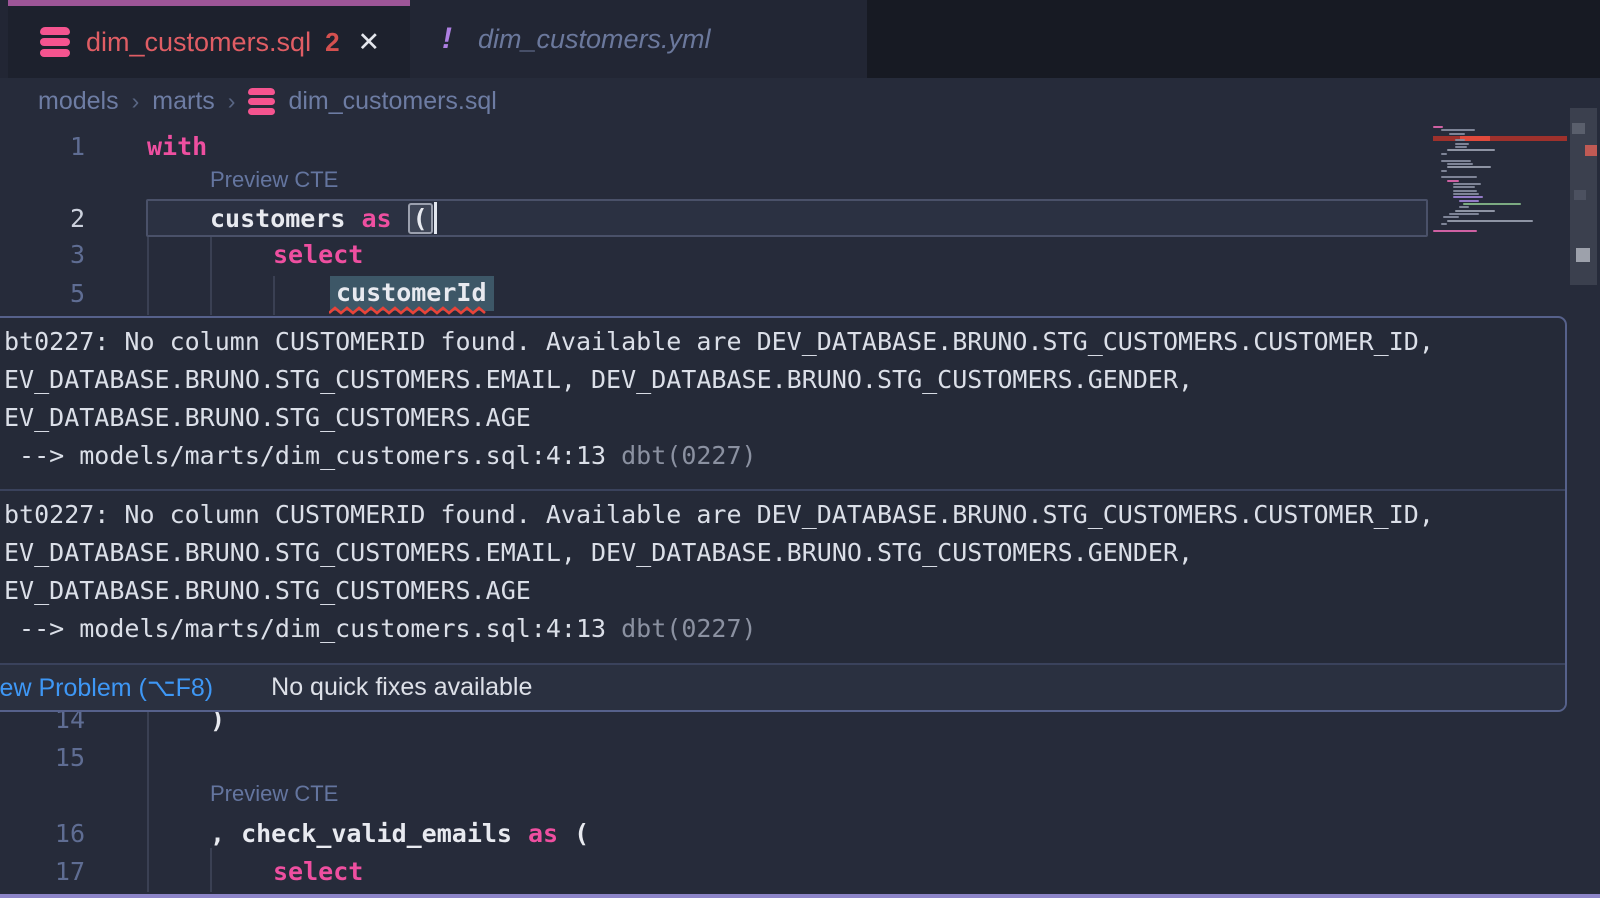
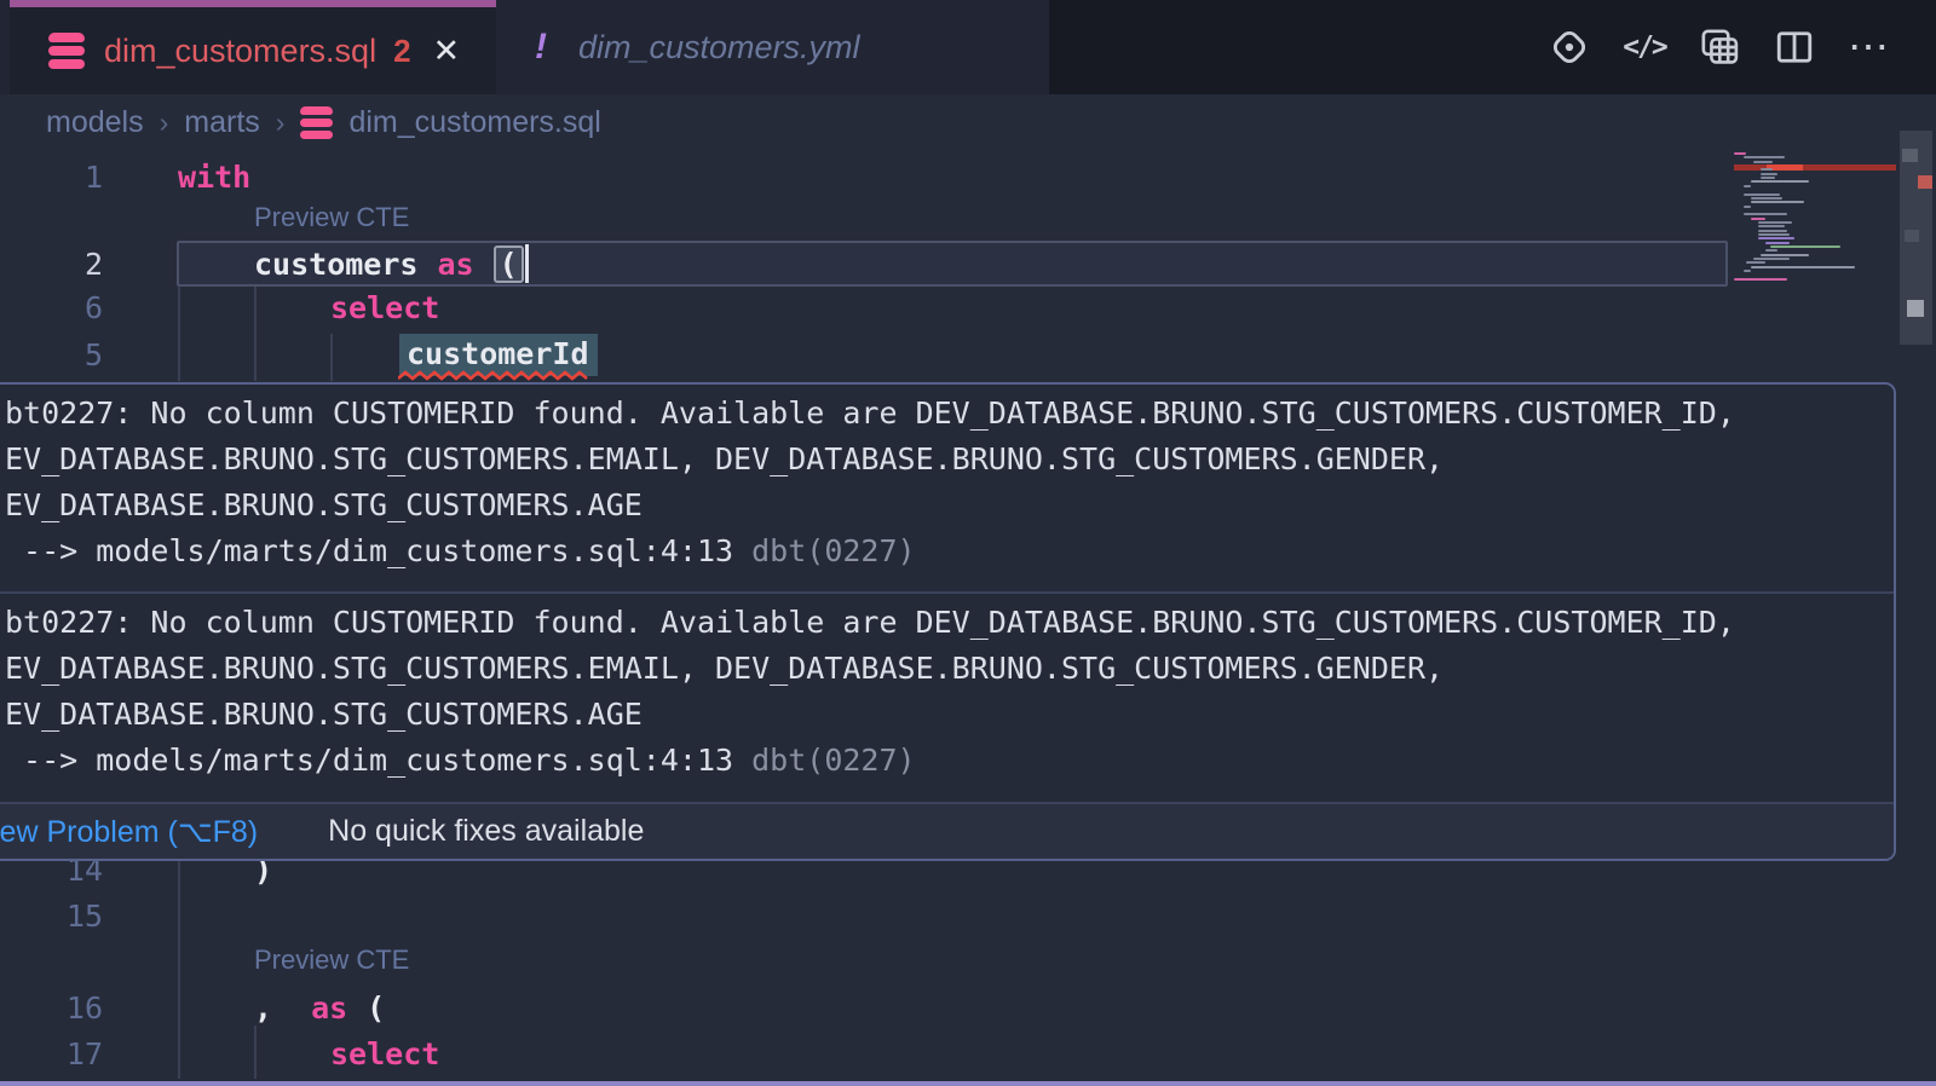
  dim_customers.sql
  2
  ✕
  !
  dim_customers.yml
+ </>
+ ⋯
  models
  ›
  marts
  ›
  dim_customers.sql
  1
  with
  Preview CTE
  2
  customers
  as
  (
- 3
+ 6
  select
  5
  customerId
  14
  )
  15
  Preview CTE
  16
  ,
- check_valid_emails
  as
  (
  17
  select
  bt0227: No column CUSTOMERID found. Available are DEV_DATABASE.BRUNO.STG_CUSTOMERS.CUSTOMER_ID,
  EV_DATABASE.BRUNO.STG_CUSTOMERS.EMAIL, DEV_DATABASE.BRUNO.STG_CUSTOMERS.GENDER,
  EV_DATABASE.BRUNO.STG_CUSTOMERS.AGE
  --> models/marts/dim_customers.sql:4:13 dbt(0227)
  bt0227: No column CUSTOMERID found. Available are DEV_DATABASE.BRUNO.STG_CUSTOMERS.CUSTOMER_ID,
  EV_DATABASE.BRUNO.STG_CUSTOMERS.EMAIL, DEV_DATABASE.BRUNO.STG_CUSTOMERS.GENDER,
  EV_DATABASE.BRUNO.STG_CUSTOMERS.AGE
  --> models/marts/dim_customers.sql:4:13 dbt(0227)
  ew Problem (⌥F8)
  No quick fixes available
